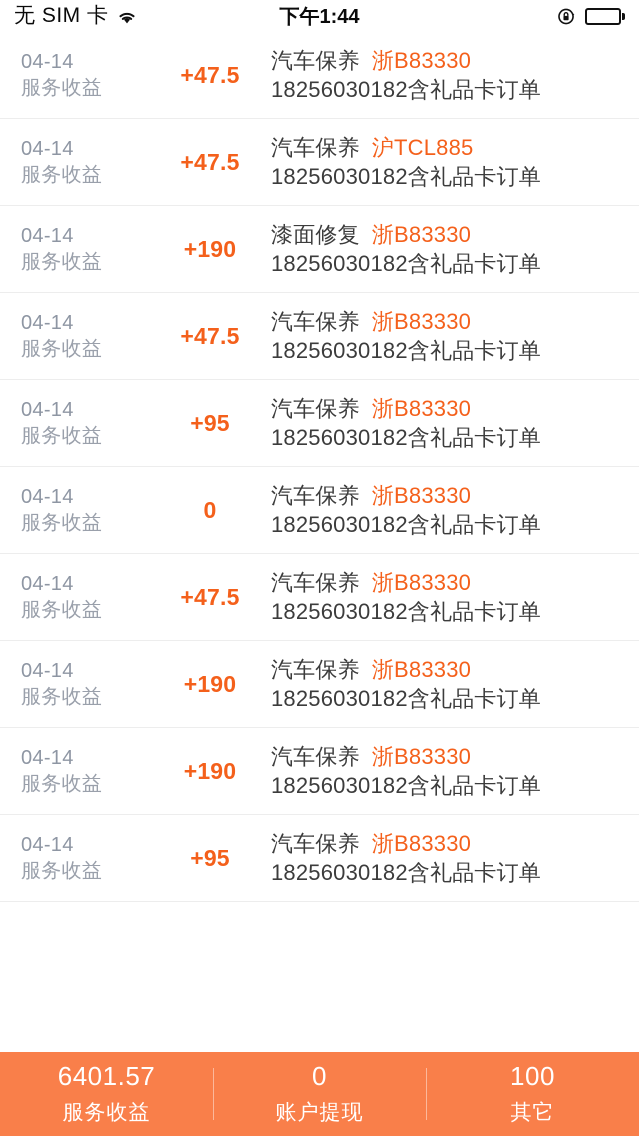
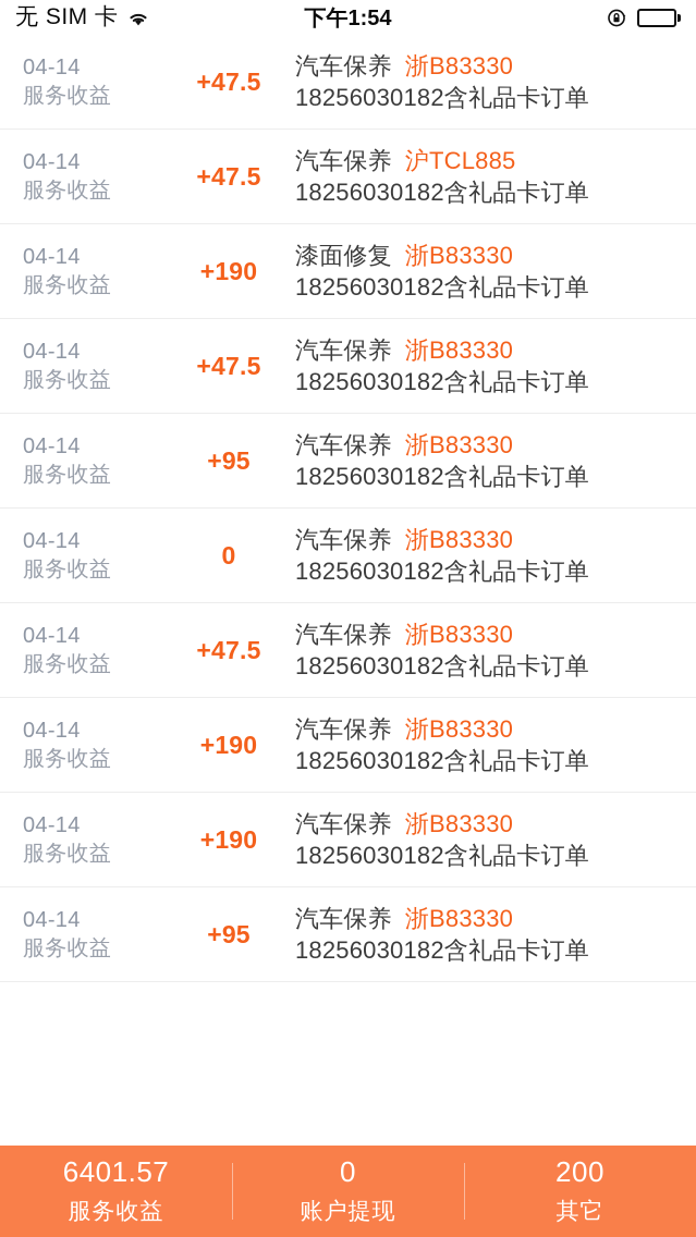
  无 SIM 卡
- 下午1:44
+ 下午1:54
  04-14
  服务收益
  +47.5
  汽车保养 浙B83330
  18256030182含礼品卡订单
  04-14
  服务收益
  +47.5
  汽车保养 沪TCL885
  18256030182含礼品卡订单
  04-14
  服务收益
  +190
  漆面修复 浙B83330
  18256030182含礼品卡订单
  04-14
  服务收益
  +47.5
  汽车保养 浙B83330
  18256030182含礼品卡订单
  04-14
  服务收益
  +95
  汽车保养 浙B83330
  18256030182含礼品卡订单
  04-14
  服务收益
  0
  汽车保养 浙B83330
  18256030182含礼品卡订单
  04-14
  服务收益
  +47.5
  汽车保养 浙B83330
  18256030182含礼品卡订单
  04-14
  服务收益
  +190
  汽车保养 浙B83330
  18256030182含礼品卡订单
  04-14
  服务收益
  +190
  汽车保养 浙B83330
  18256030182含礼品卡订单
  04-14
  服务收益
  +95
  汽车保养 浙B83330
  18256030182含礼品卡订单
  6401.57
  服务收益
  0
  账户提现
- 100
+ 200
  其它
